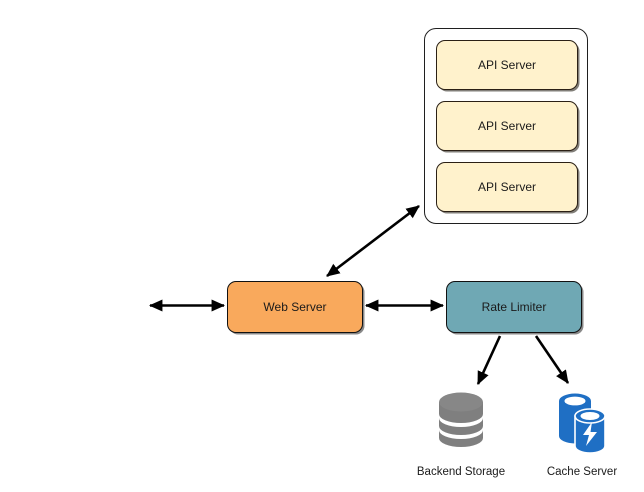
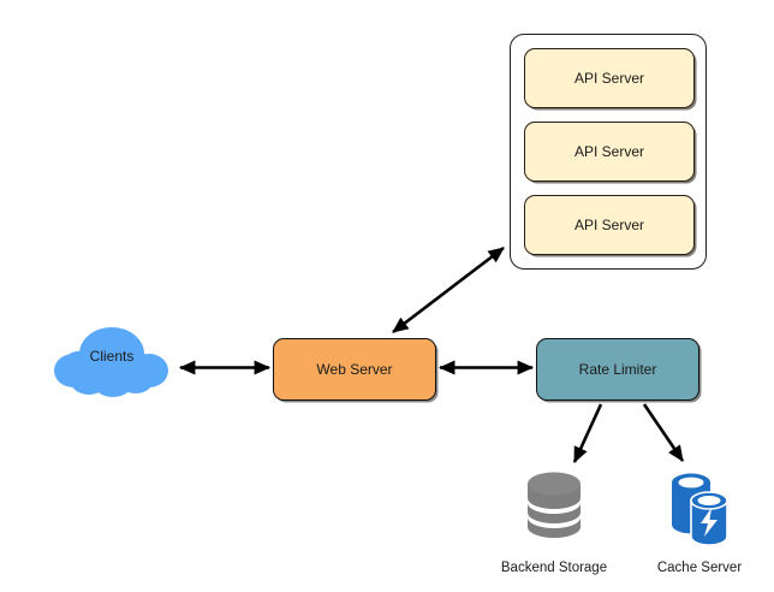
  API Server
  API Server
  API Server
+ Clients
  Web Server
  Rate Limiter
  Backend Storage
  Cache Server
